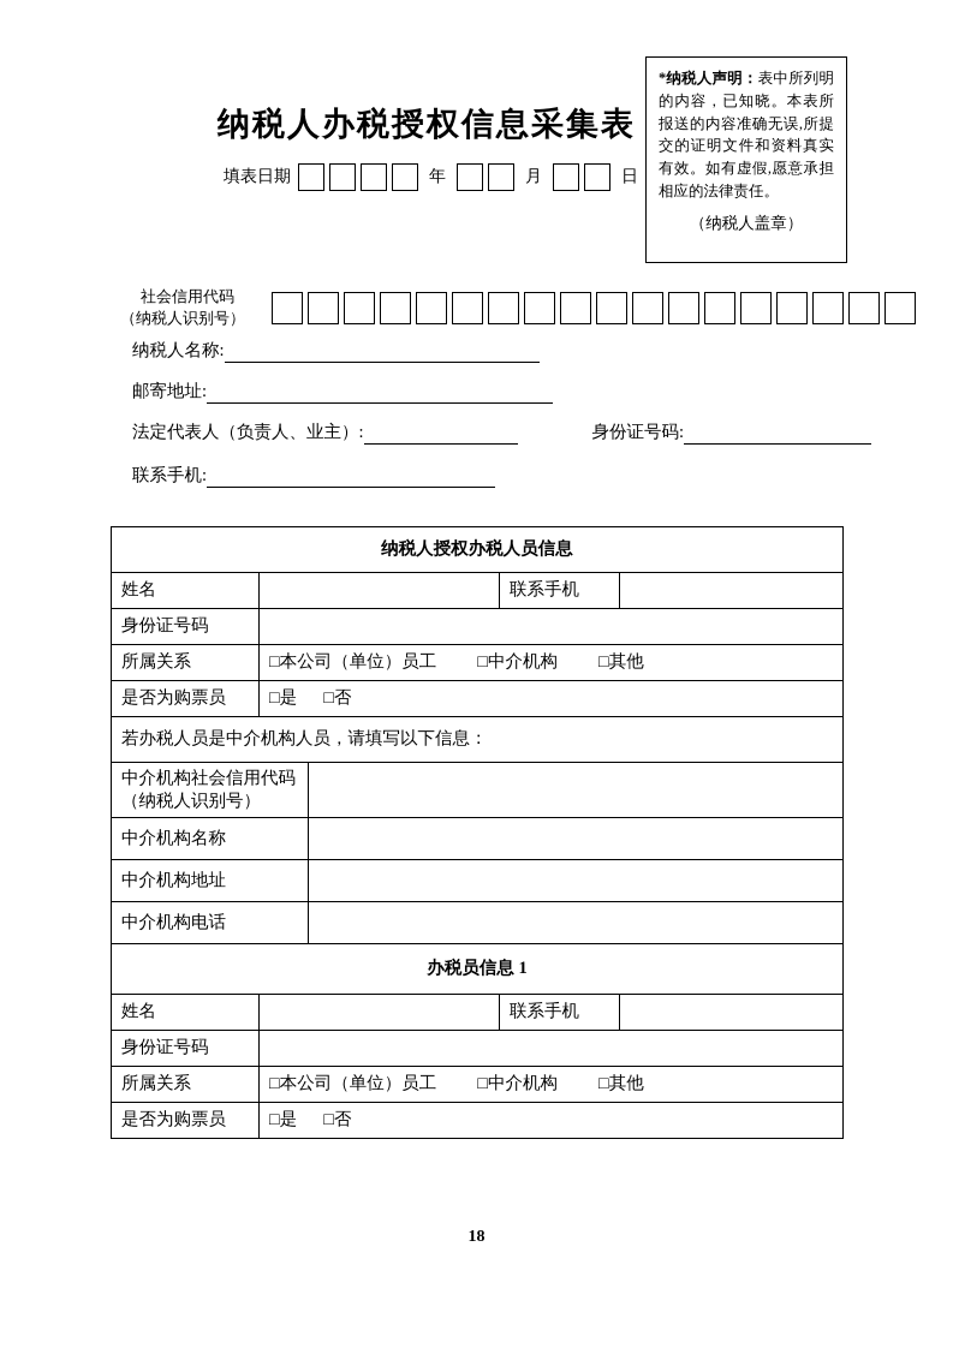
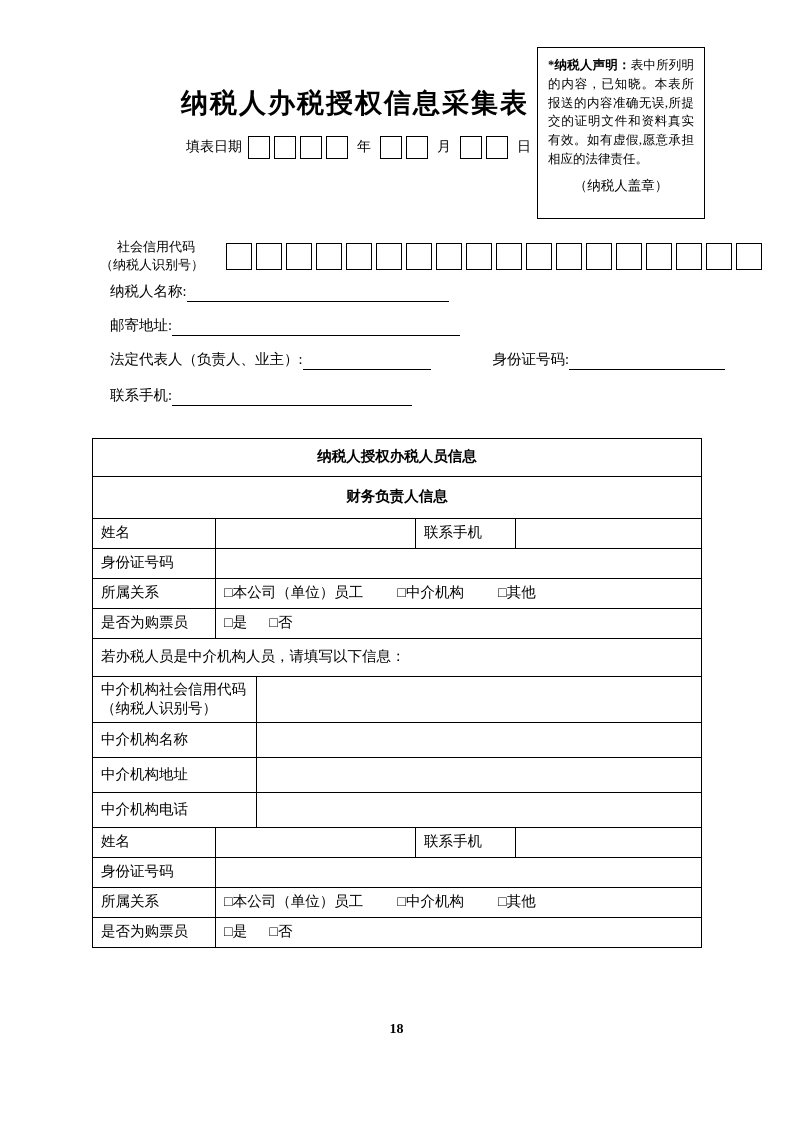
  纳税人办税授权信息采集表
  填表日期
  年
  月
  日
  *纳税人声明：表中所列明的内容，已知晓。本表所报送的内容准确无误,所提交的证明文件和资料真实有效。如有虚假,愿意承担相应的法律责任。
  （纳税人盖章）
  社会信用代码
  （纳税人识别号）
  纳税人名称:
  邮寄地址:
  法定代表人（负责人、业主）:
  身份证号码:
  联系手机:
  纳税人授权办税人员信息
+ 财务负责人信息
  姓名		联系手机
  身份证号码
  所属关系	□本公司（单位）员工 □中介机构 □其他
  是否为购票员	□是 □否
  若办税人员是中介机构人员，请填写以下信息：
  中介机构社会信用代码（纳税人识别号）
  中介机构名称
  中介机构地址
  中介机构电话
- 办税员信息 1
  姓名		联系手机
  身份证号码
  所属关系	□本公司（单位）员工 □中介机构 □其他
  是否为购票员	□是 □否
  18
